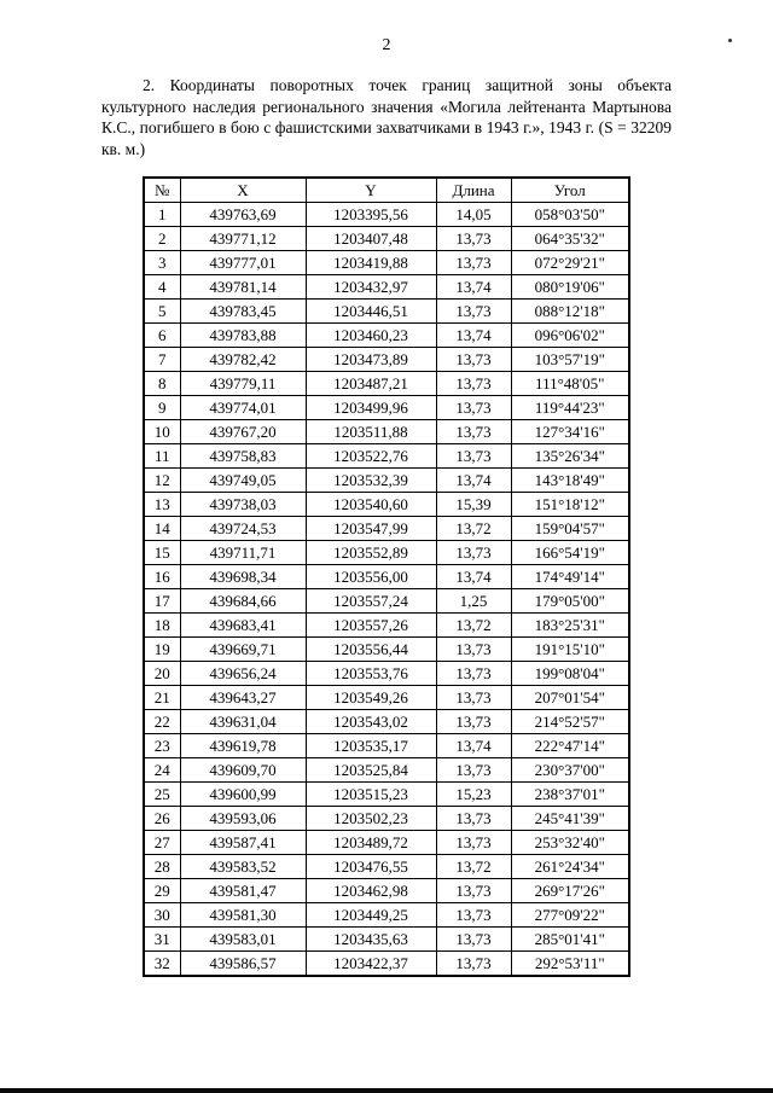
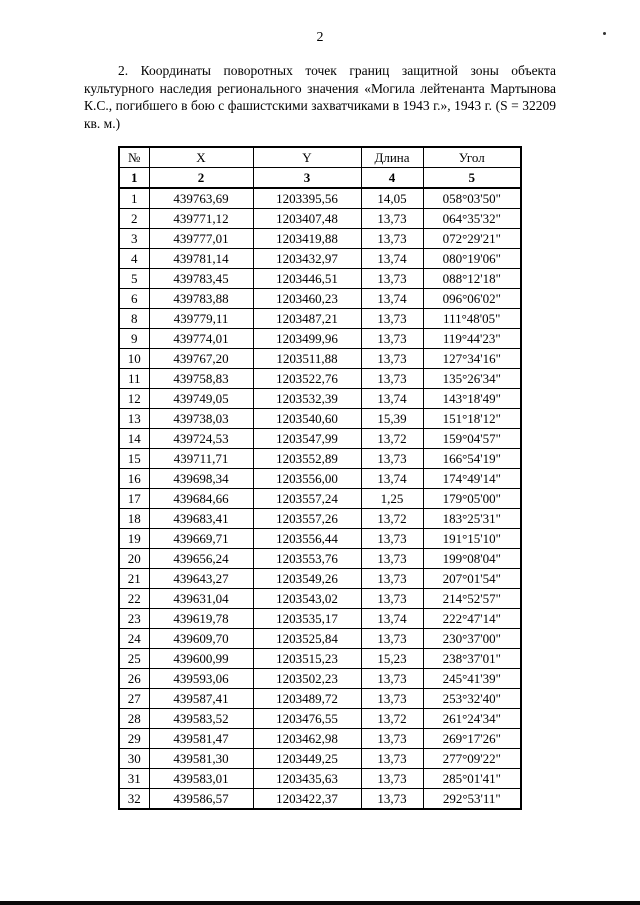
  2
  2. Координаты поворотных точек границ защитной зоны объекта культурного наследия регионального значения «Могила лейтенанта Мартынова К.С., погибшего в бою с фашистскими захватчиками в 1943 г.», 1943 г. (S = 32209 кв. м.)
  №	X	Y	Длина	Угол
+ 1	2	3	4	5
  1	439763,69	1203395,56	14,05	058°03'50"
  2	439771,12	1203407,48	13,73	064°35'32"
  3	439777,01	1203419,88	13,73	072°29'21"
  4	439781,14	1203432,97	13,74	080°19'06"
  5	439783,45	1203446,51	13,73	088°12'18"
  6	439783,88	1203460,23	13,74	096°06'02"
- 7	439782,42	1203473,89	13,73	103°57'19"
  8	439779,11	1203487,21	13,73	111°48'05"
  9	439774,01	1203499,96	13,73	119°44'23"
  10	439767,20	1203511,88	13,73	127°34'16"
  11	439758,83	1203522,76	13,73	135°26'34"
  12	439749,05	1203532,39	13,74	143°18'49"
  13	439738,03	1203540,60	15,39	151°18'12"
  14	439724,53	1203547,99	13,72	159°04'57"
  15	439711,71	1203552,89	13,73	166°54'19"
  16	439698,34	1203556,00	13,74	174°49'14"
  17	439684,66	1203557,24	1,25	179°05'00"
  18	439683,41	1203557,26	13,72	183°25'31"
  19	439669,71	1203556,44	13,73	191°15'10"
  20	439656,24	1203553,76	13,73	199°08'04"
  21	439643,27	1203549,26	13,73	207°01'54"
  22	439631,04	1203543,02	13,73	214°52'57"
  23	439619,78	1203535,17	13,74	222°47'14"
  24	439609,70	1203525,84	13,73	230°37'00"
  25	439600,99	1203515,23	15,23	238°37'01"
  26	439593,06	1203502,23	13,73	245°41'39"
  27	439587,41	1203489,72	13,73	253°32'40"
  28	439583,52	1203476,55	13,72	261°24'34"
  29	439581,47	1203462,98	13,73	269°17'26"
  30	439581,30	1203449,25	13,73	277°09'22"
  31	439583,01	1203435,63	13,73	285°01'41"
  32	439586,57	1203422,37	13,73	292°53'11"
